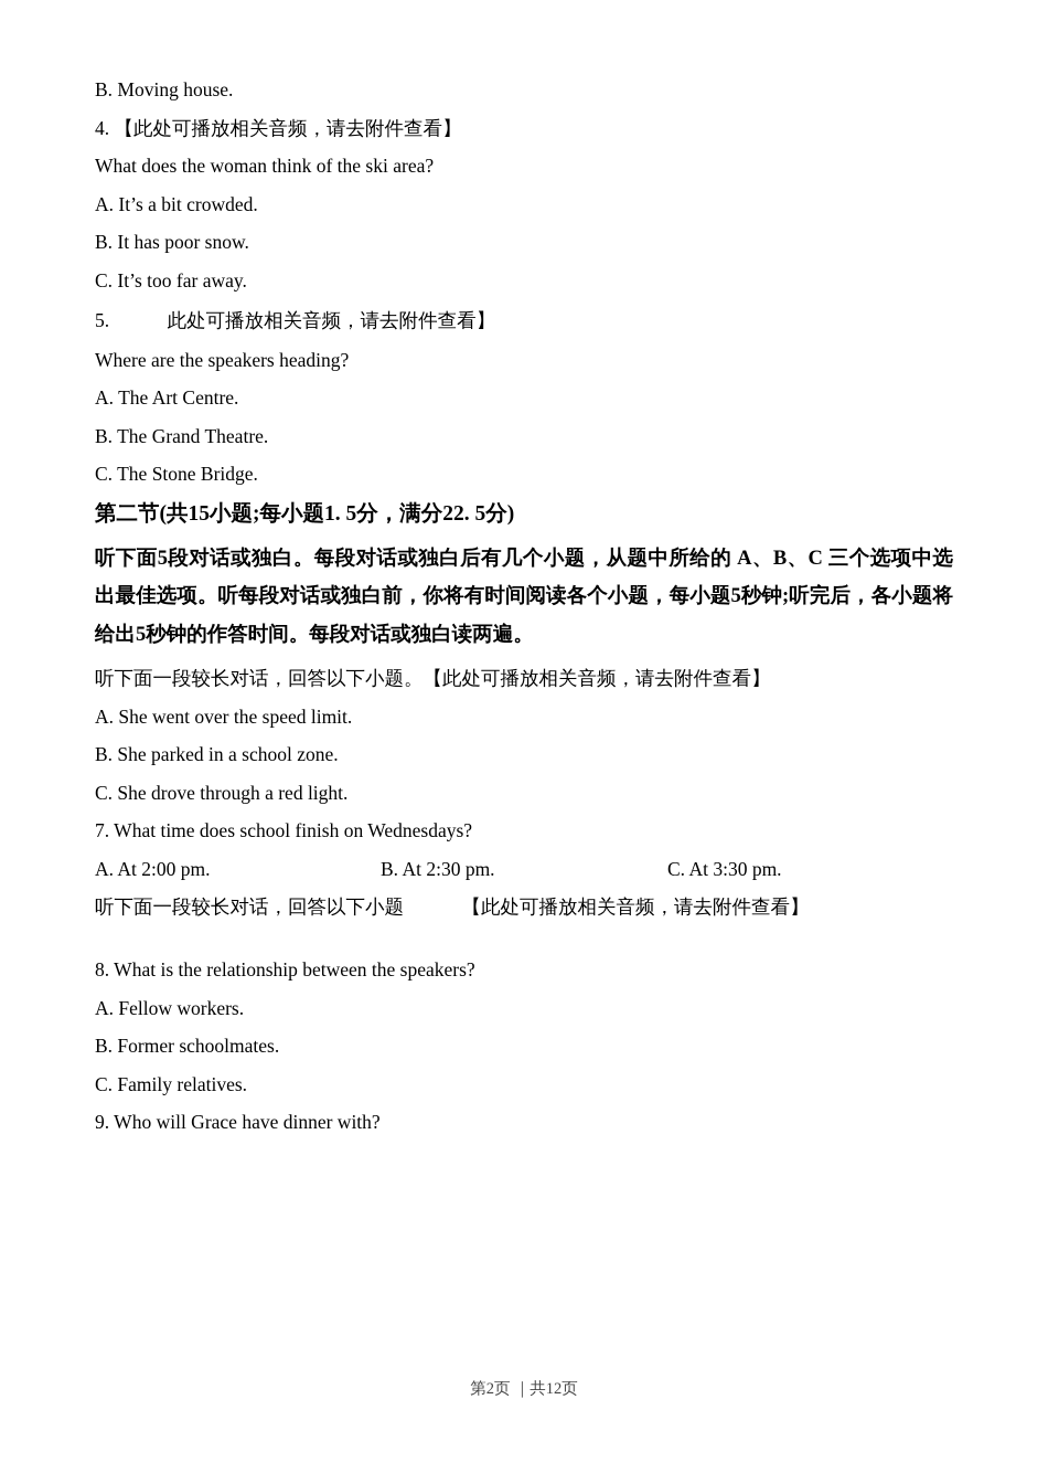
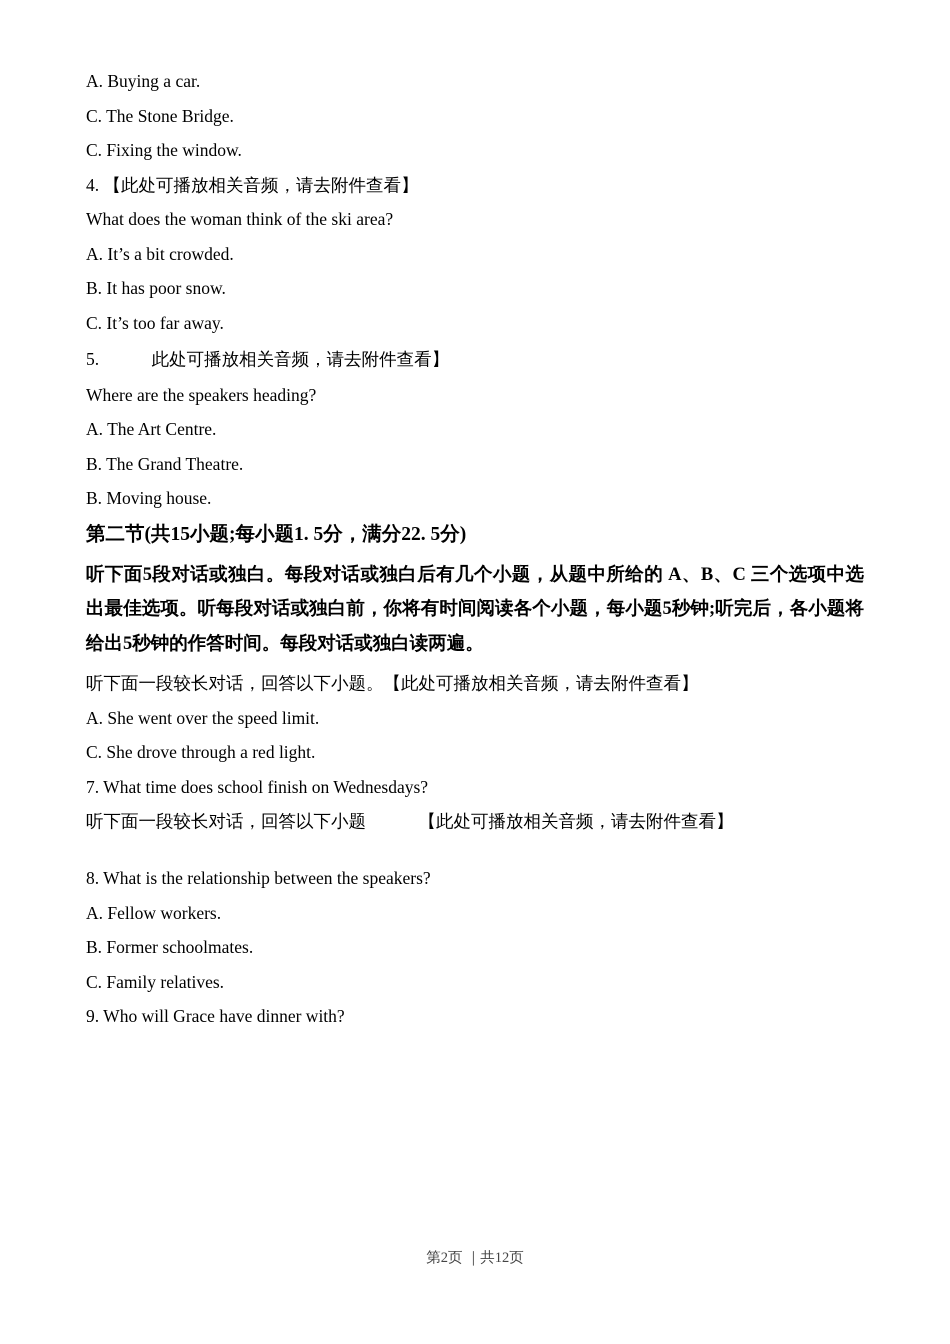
+ A. Buying a car.
- B. Moving house.
+ C. The Stone Bridge.
+ C. Fixing the window.
  4. 【此处可播放相关音频，请去附件查看】
  What does the woman think of the ski area?
  A. It’s a bit crowded.
  B. It has poor snow.
  C. It’s too far away.
  5. 此处可播放相关音频，请去附件查看】
  Where are the speakers heading?
  A. The Art Centre.
  B. The Grand Theatre.
- C. The Stone Bridge.
+ B. Moving house.
  第二节(共15小题;每小题1. 5分，满分22. 5分)
  听下面5段对话或独白。每段对话或独白后有几个小题，从题中所给的 A、B、C 三个选项中选出最佳选项。听每段对话或独白前，你将有时间阅读各个小题，每小题5秒钟;听完后，各小题将给出5秒钟的作答时间。每段对话或独白读两遍。
  听下面一段较长对话，回答以下小题。【此处可播放相关音频，请去附件查看】
  A. She went over the speed limit.
- B. She parked in a school zone.
  C. She drove through a red light.
  7. What time does school finish on Wednesdays?
- A. At 2:00 pm.
- B. At 2:30 pm.
- C. At 3:30 pm.
  听下面一段较长对话，回答以下小题 【此处可播放相关音频，请去附件查看】
  8. What is the relationship between the speakers?
  A. Fellow workers.
  B. Former schoolmates.
  C. Family relatives.
  9. Who will Grace have dinner with?
  第2页 ｜共12页
